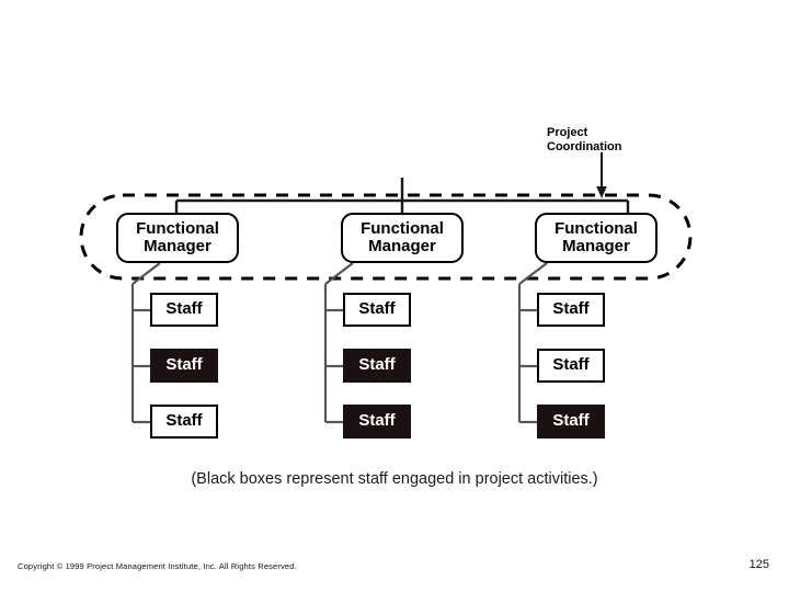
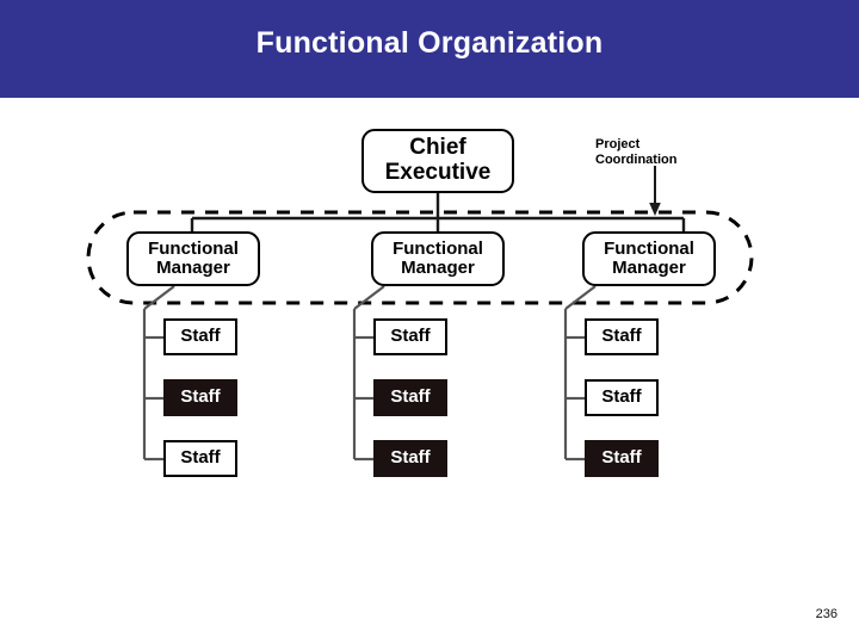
+ Functional Organization
+ Chief
+ Executive
  Project
  Coordination
  Functional
  Manager
  Functional
  Manager
  Functional
  Manager
  Staff
  Staff
  Staff
  Staff
  Staff
  Staff
  Staff
  Staff
  Staff
- (Black boxes represent staff engaged in project activities.)
- Copyright © 1999 Project Management Institute, Inc. All Rights Reserved.
- 125
+ 236
